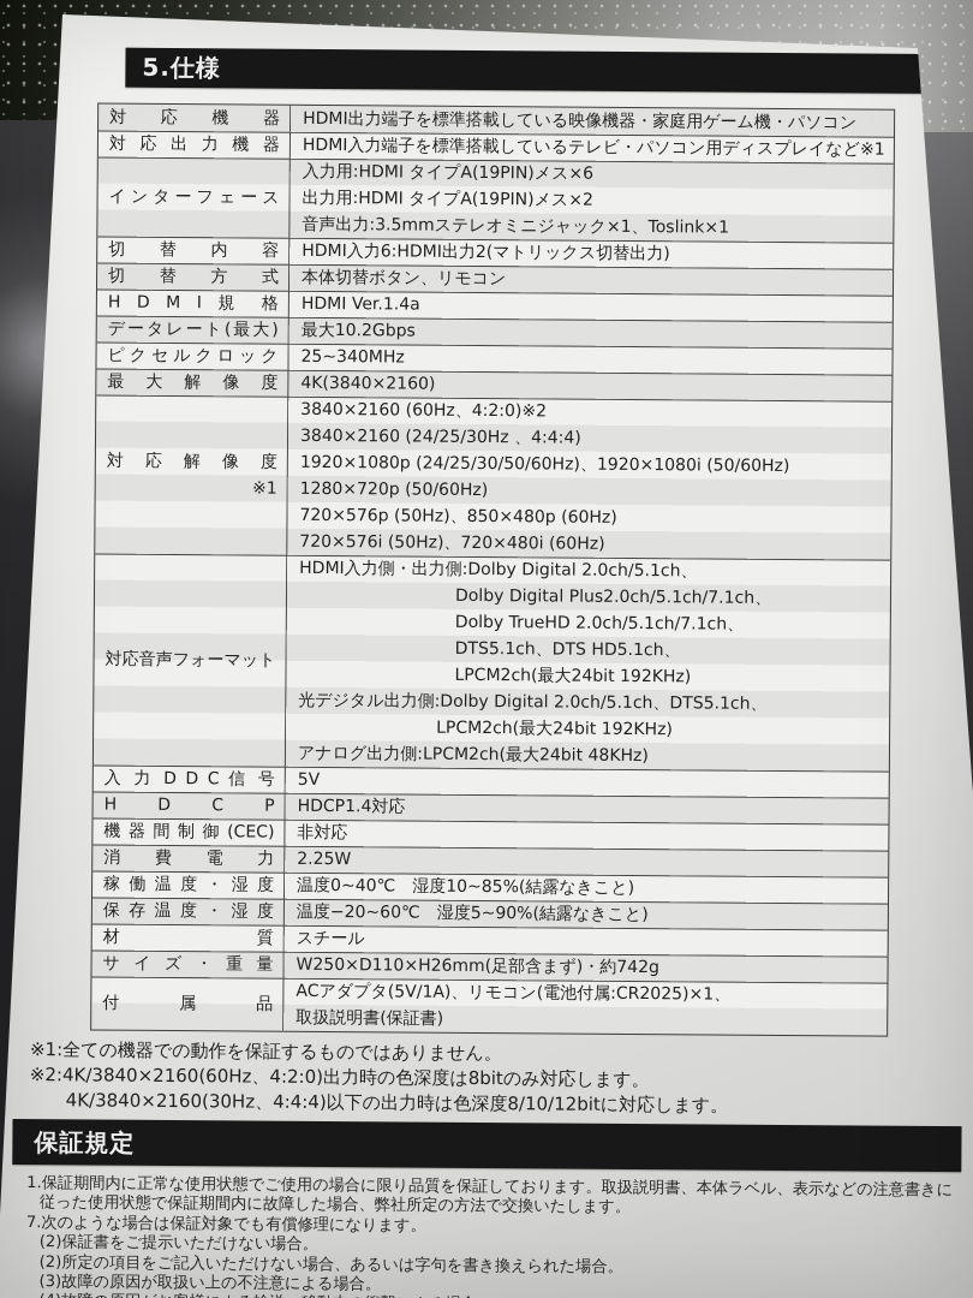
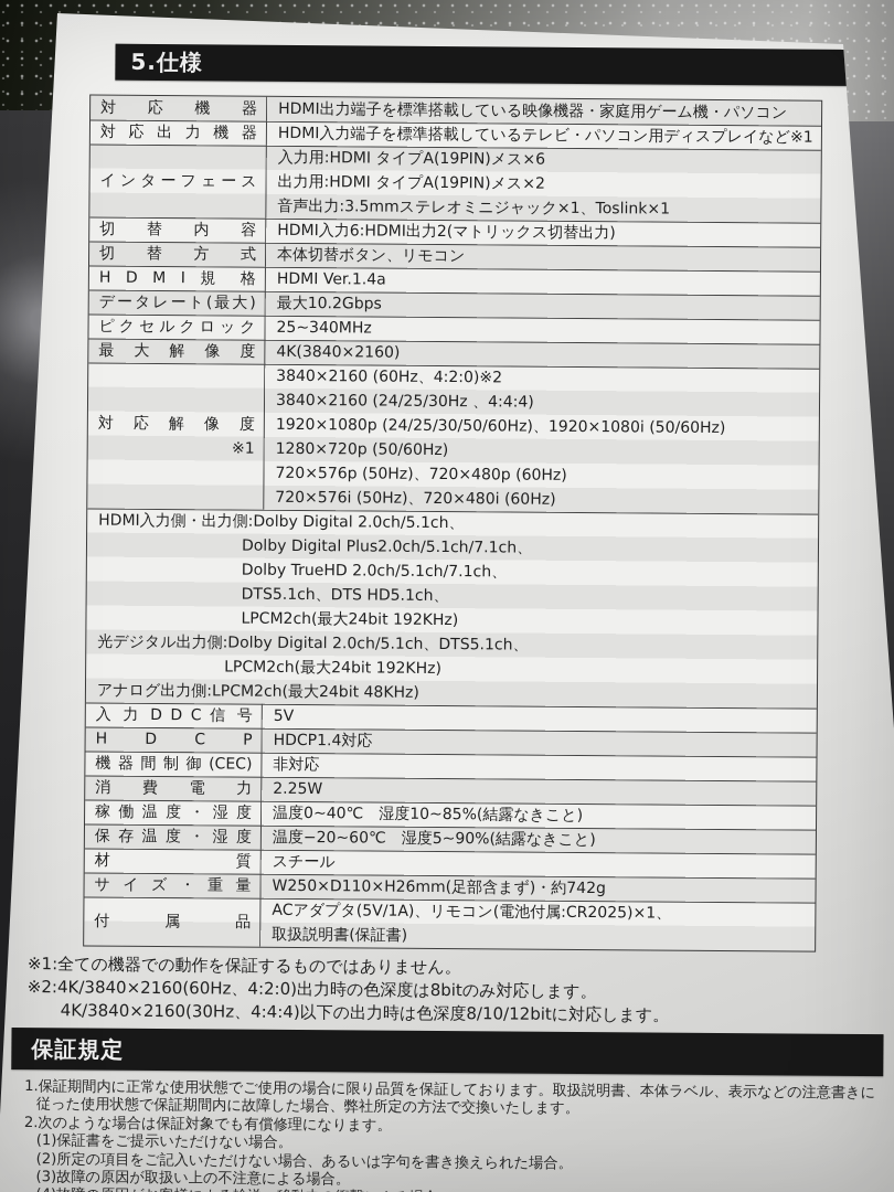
  5.仕様
  対 応 機 器
  HDMI出力端子を標準搭載している映像機器・家庭用ゲーム機・パソコン
  対 応 出 力 機 器
  HDMI入力端子を標準搭載しているテレビ・パソコン用ディスプレイなど※1
  インターフェース
  入力用:HDMI タイプA(19PIN)メス×6
  出力用:HDMI タイプA(19PIN)メス×2
  音声出力:3.5mmステレオミニジャック×1、Toslink×1
  切 替 内 容
  HDMI入力6:HDMI出力2(マトリックス切替出力)
  切 替 方 式
  本体切替ボタン、リモコン
  H D M I 規 格
  HDMI Ver.1.4a
  データレート(最大)
  最大10.2Gbps
  ピクセルクロック
  25~340MHz
  最 大 解 像 度
  4K(3840×2160)
  対 応 解 像 度
  ※1
  3840×2160 (60Hz、4:2:0)※2
  3840×2160 (24/25/30Hz 、4:4:4)
  1920×1080p (24/25/30/50/60Hz)、1920×1080i (50/60Hz)
  1280×720p (50/60Hz)
- 720×576p (50Hz)、850×480p (60Hz)
+ 720×576p (50Hz)、720×480p (60Hz)
  720×576i (50Hz)、720×480i (60Hz)
- 対応音声フォーマット
  HDMI入力側・出力側:Dolby Digital 2.0ch/5.1ch、
  Dolby Digital Plus2.0ch/5.1ch/7.1ch、
  Dolby TrueHD 2.0ch/5.1ch/7.1ch、
  DTS5.1ch、DTS HD5.1ch、
  LPCM2ch(最大24bit 192KHz)
  光デジタル出力側:Dolby Digital 2.0ch/5.1ch、DTS5.1ch、
  LPCM2ch(最大24bit 192KHz)
  アナログ出力側:LPCM2ch(最大24bit 48KHz)
  入 力 D D C 信 号
  5V
  H D C P
  HDCP1.4対応
  機器間制御(CEC)
  非対応
  消 費 電 力
  2.25W
  稼 働 温 度 ・ 湿 度
  温度0~40℃ 湿度10~85%(結露なきこと)
  保 存 温 度 ・ 湿 度
  温度−20~60℃ 湿度5~90%(結露なきこと)
  材 質
  スチール
  サ イ ズ ・ 重 量
  W250×D110×H26mm(足部含まず)・約742g
  付 属 品
  ACアダプタ(5V/1A)、リモコン(電池付属:CR2025)×1、
  取扱説明書(保証書)
  ※1:全ての機器での動作を保証するものではありません。
  ※2:4K/3840×2160(60Hz、4:2:0)出力時の色深度は8bitのみ対応します。
  4K/3840×2160(30Hz、4:4:4)以下の出力時は色深度8/10/12bitに対応します。
  保証規定
  1.保証期間内に正常な使用状態でご使用の場合に限り品質を保証しております。取扱説明書、本体ラベル、表示などの注意書きに従った使用状態で保証期間内に故障した場合、弊社所定の方法で交換いたします。
- 7.次のような場合は保証対象でも有償修理になります。
+ 2.次のような場合は保証対象でも有償修理になります。
- (2)保証書をご提示いただけない場合。
+ (1)保証書をご提示いただけない場合。
  (2)所定の項目をご記入いただけない場合、あるいは字句を書き換えられた場合。
  (3)故障の原因が取扱い上の不注意による場合。
